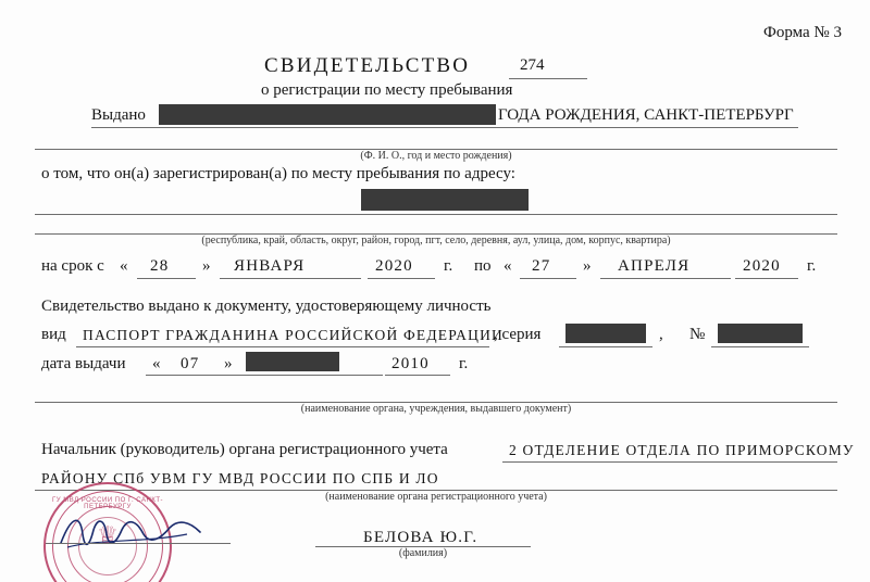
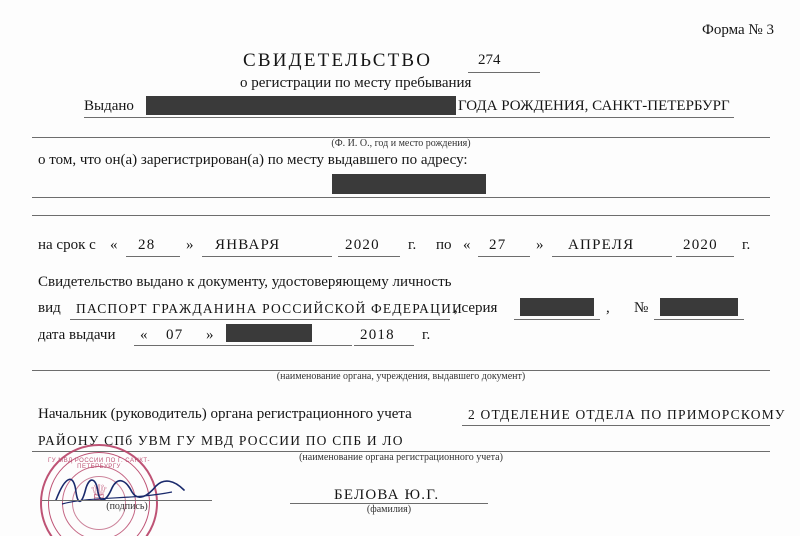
  Форма № 3
  СВИДЕТЕЛЬСТВО
  274
  о регистрации по месту пребывания
  Выдано
  ГОДА РОЖДЕНИЯ, САНКТ-ПЕТЕРБУРГ
  (Ф. И. О., год и место рождения)
- о том, что он(а) зарегистрирован(а) по месту пребывания по адресу:
+ о том, что он(а) зарегистрирован(а) по месту выдавшего по адресу:
- (республика, край, область, округ, район, город, пгт, село, деревня, аул, улица, дом, корпус, квартира)
  на срок с
  «
  28
  »
  ЯНВАРЯ
  2020
  г.
  по
  «
  27
  »
  АПРЕЛЯ
  2020
  г.
  Свидетельство выдано к документу, удостоверяющему личность
  вид
  ПАСПОРТ ГРАЖДАНИНА РОССИЙСКОЙ ФЕДЕРАЦИИ
  , серия
  ,
  №
  дата выдачи
  «
  07
  »
- 2010
+ 2018
  г.
  (наименование органа, учреждения, выдавшего документ)
  Начальник (руководитель) органа регистрационного учета
  2 ОТДЕЛЕНИЕ ОТДЕЛА ПО ПРИМОРСКОМУ
  РАЙОНУ СПб УВМ ГУ МВД РОССИИ ПО СПБ И ЛО
  (наименование органа регистрационного учета)
  ♕
+ (подпись)
  БЕЛОВА Ю.Г.
  (фамилия)
